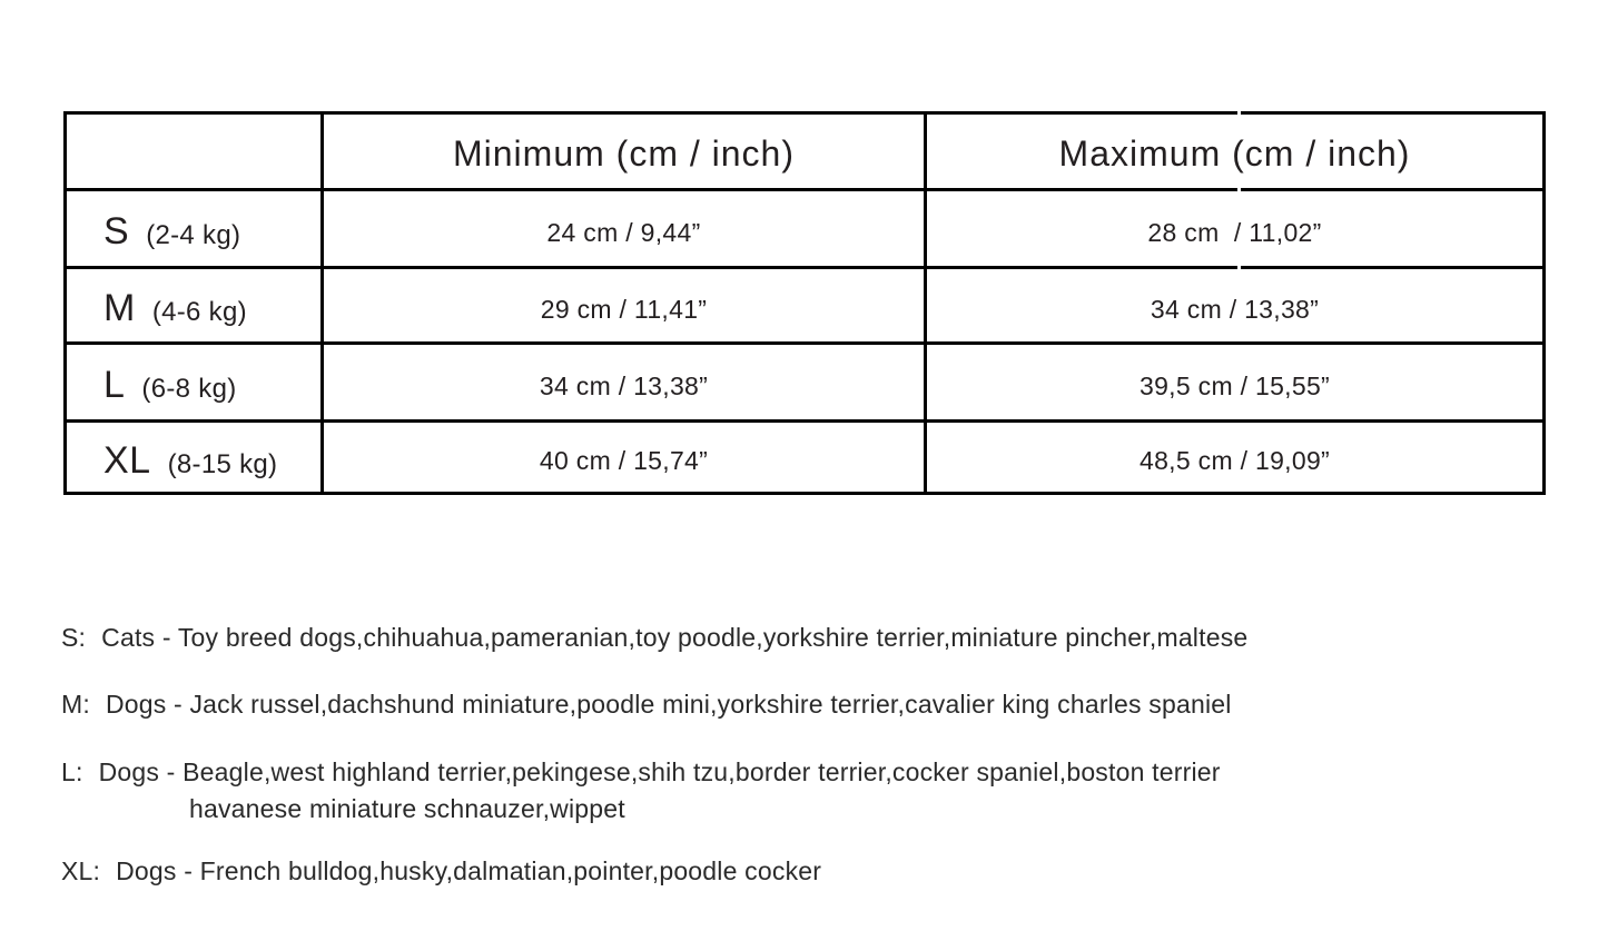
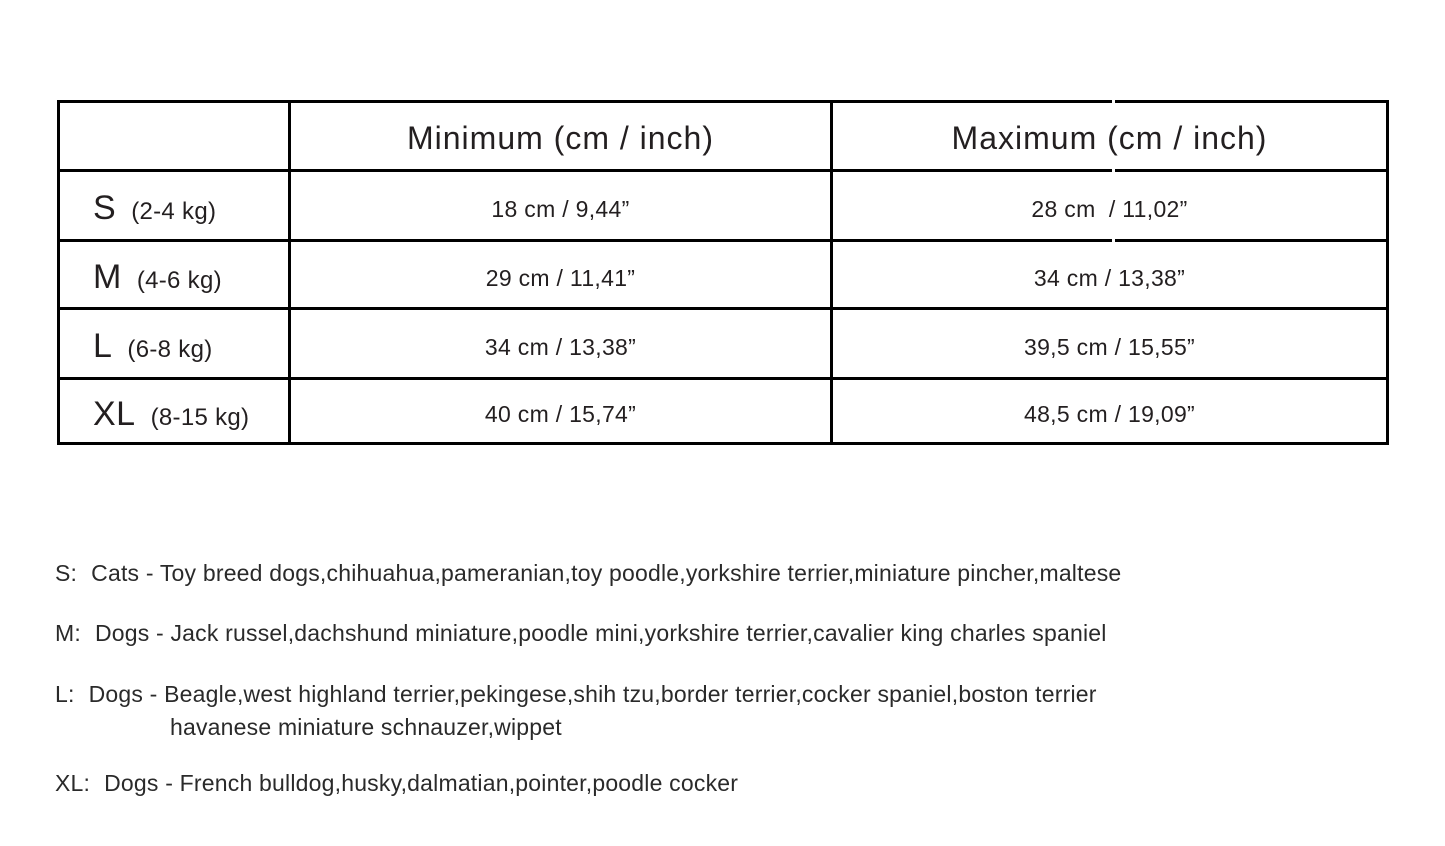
  Minimum (cm / inch)
  Maximum (cm / inch)
  S
  (2-4 kg)
- 24 cm / 9,44”
+ 18 cm / 9,44”
  28 cm / 11,02”
  M
  (4-6 kg)
  29 cm / 11,41”
  34 cm / 13,38”
  L
  (6-8 kg)
  34 cm / 13,38”
  39,5 cm / 15,55”
  XL
  (8-15 kg)
  40 cm / 15,74”
  48,5 cm / 19,09”
  S: Cats - Toy breed dogs,chihuahua,pameranian,toy poodle,yorkshire terrier,miniature pincher,maltese
  M: Dogs - Jack russel,dachshund miniature,poodle mini,yorkshire terrier,cavalier king charles spaniel
  L: Dogs - Beagle,west highland terrier,pekingese,shih tzu,border terrier,cocker spaniel,boston terrier
  havanese miniature schnauzer,wippet
  XL: Dogs - French bulldog,husky,dalmatian,pointer,poodle cocker
